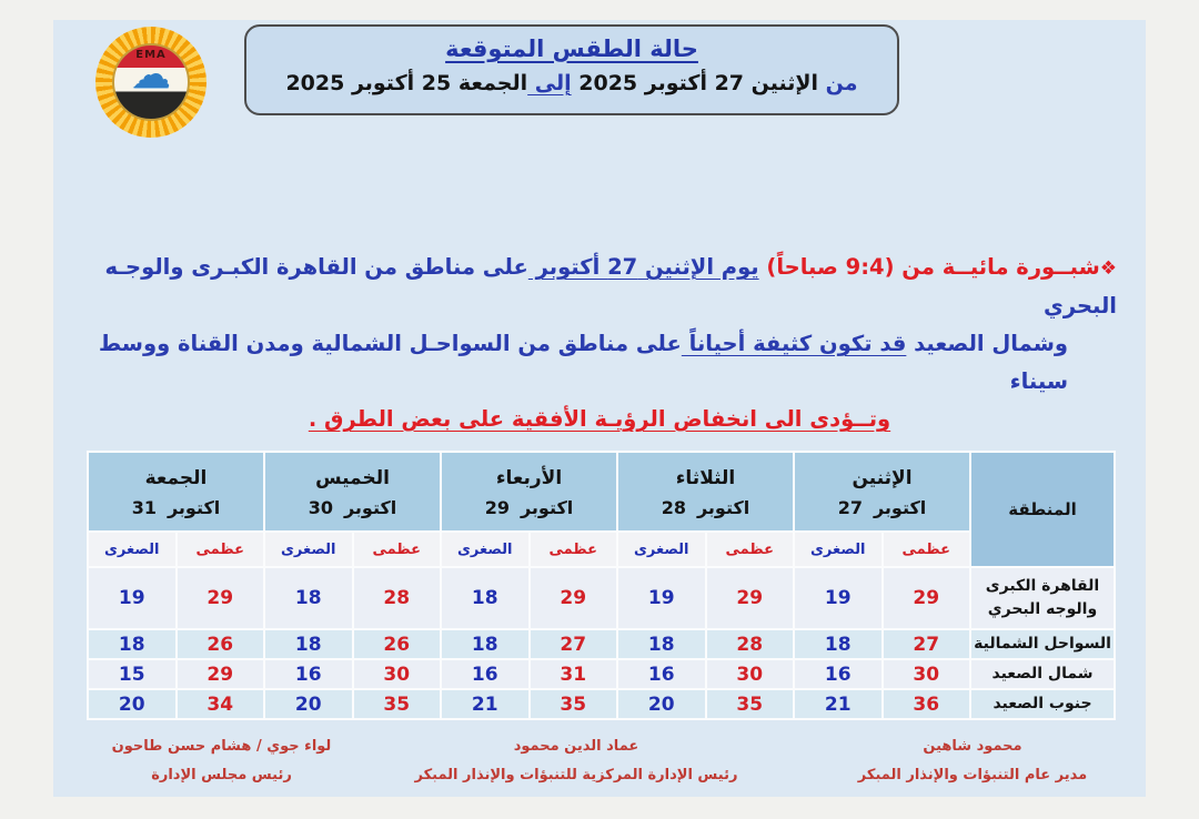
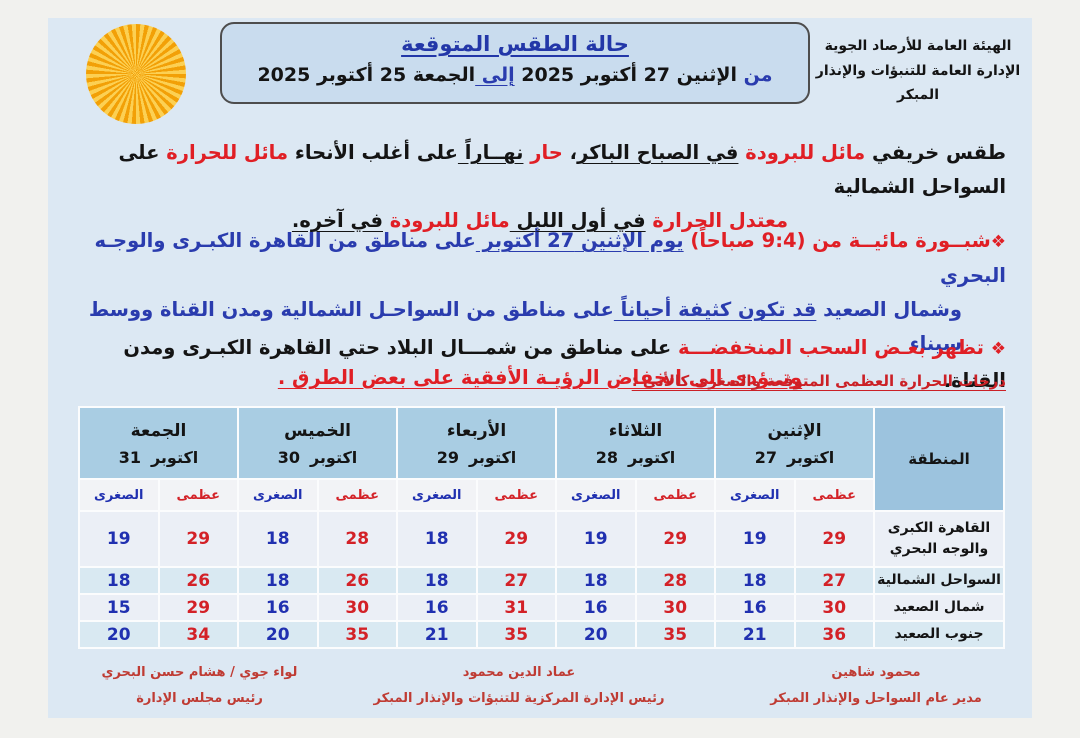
- EMA
- ☁
  حالة الطقس المتوقعة
  من الإثنين 27 أكتوبر 2025 إلى الجمعة 25 أكتوبر 2025
+ الهيئة العامة للأرصاد الجوية
+ الإدارة العامة للتنبؤات والإنذار المبكر
+ طقس خريفي مائل للبرودة في الصباح الباكر، حار نهــاراً على أغلب الأنحاء مائل للحرارة على السواحل الشمالية
+ معتدل الحرارة في أول الليل مائل للبرودة في آخره.
  ❖شبــورة مائيــة من (9:4 صباحاً) يوم الإثنين 27 أكتوبر على مناطق من القاهرة الكبـرى والوجـه البحري
  وشمال الصعيد قد تكون كثيفة أحياناً على مناطق من السواحـل الشمالية ومدن القناة ووسط سيناء
  وتــؤدى الى انخفاض الرؤيـة الأفقية على بعض الطرق .
+ ❖ تظهر بعـض السحب المنخفضـــة على مناطق من شمـــال البلاد حتي القاهرة الكبـرى ومدن القناة.
+ درجات الحرارة العظمى المتوقعة والصغرى كالأتى :
  المنطقة	الإثنين27 اكتوبر	الثلاثاء28 اكتوبر	الأربعاء29 اكتوبر	الخميس30 اكتوبر	الجمعة31 اكتوبر
  عظمى	الصغرى	عظمى	الصغرى	عظمى	الصغرى	عظمى	الصغرى	عظمى	الصغرى
  القاهرة الكبرى والوجه البحري	29	19	29	19	29	18	28	18	29	19
  السواحل الشمالية	27	18	28	18	27	18	26	18	26	18
  شمال الصعيد	30	16	30	16	31	16	30	16	29	15
  جنوب الصعيد	36	21	35	20	35	21	35	20	34	20
  محمود شاهين
- مدير عام التنبؤات والإنذار المبكر
+ مدير عام السواحل والإنذار المبكر
  عماد الدين محمود
  رئيس الإدارة المركزية للتنبؤات والإنذار المبكر
- لواء جوي / هشام حسن طاحون
+ لواء جوي / هشام حسن البحري
  رئيس مجلس الإدارة
